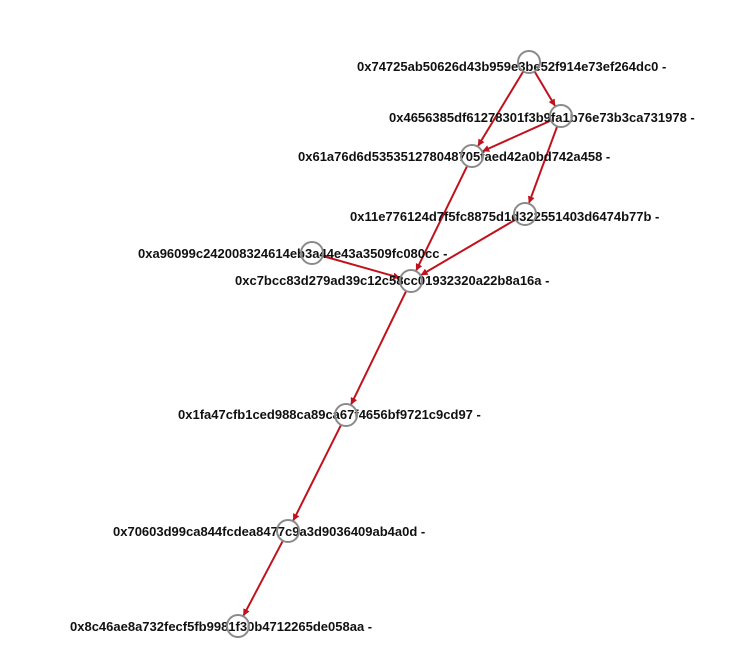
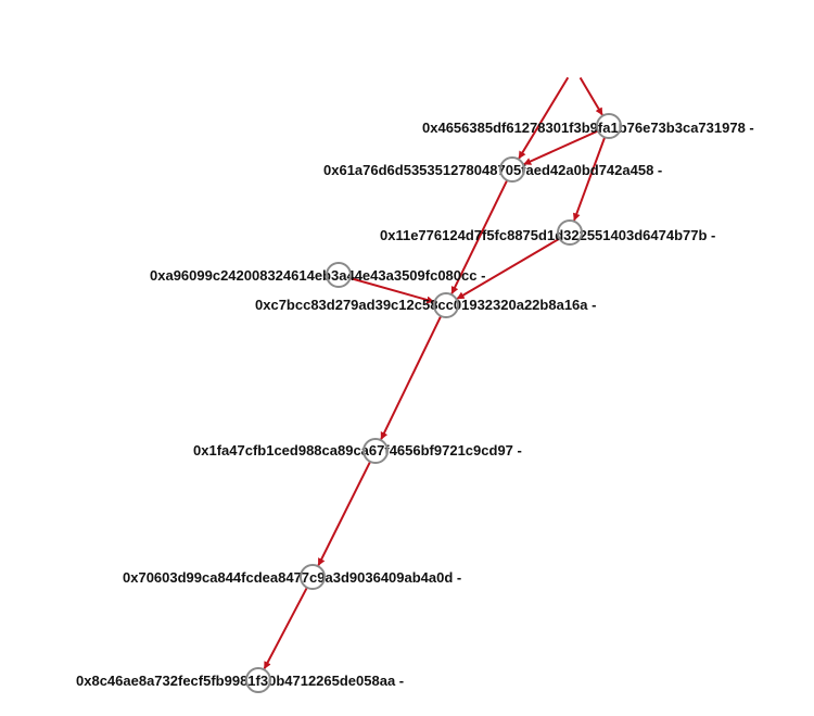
- 0x74725ab50626d43b959e3be52f914e73ef264dc0 -
  0x4656385df61278301f3b9fa1b76e73b3ca731978 -
  0x61a76d6d535351278048705aed42a0bd742a458 -
  0x11e776124d7f5fc8875d1322551403d6474b77b -
  0xa96099c242008324614e3a4e43a3509fc080cc -
  0xc7bcc83d279ad39c12c5cc1932320a22b8a16a -
  0x1fa47cfb1ced988ca89ca674656bf9721c9cd97 -
  0x70603d99ca844fcdea8477c9a3d9036409ab4a0d -
  0x8c46ae8a732fecf5fb9981f30b4712265de058aa -
